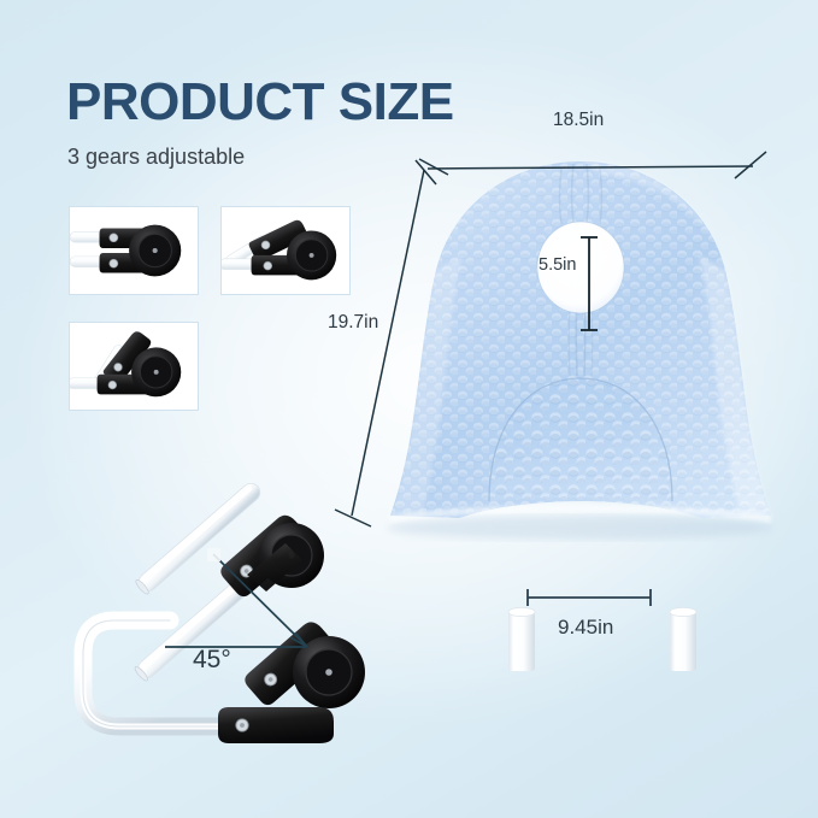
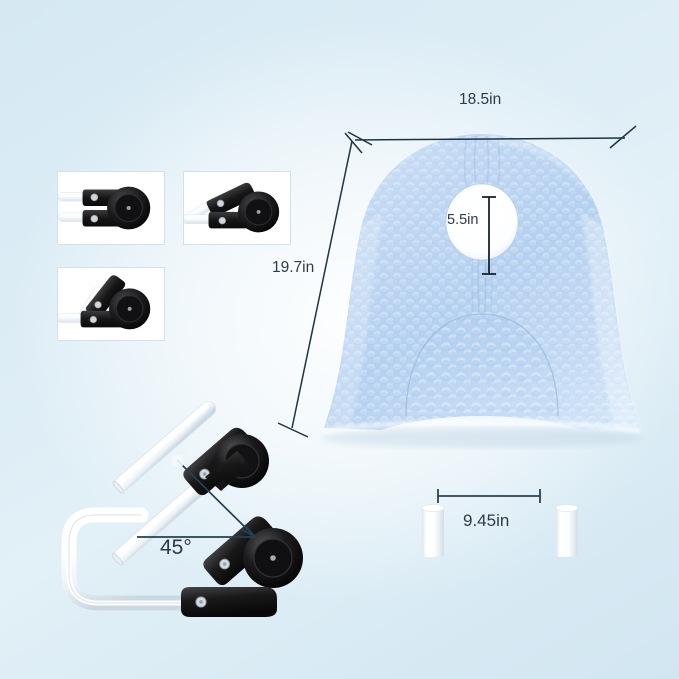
- PRODUCT SIZE
- 3 gears adjustable
  45°
  18.5in
  19.7in
  5.5in
  9.45in
